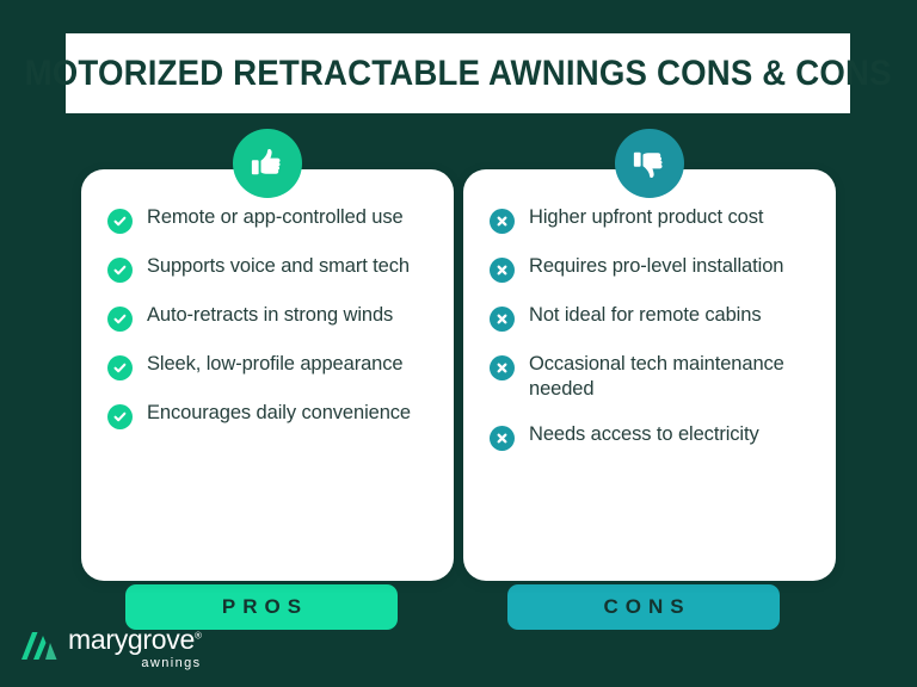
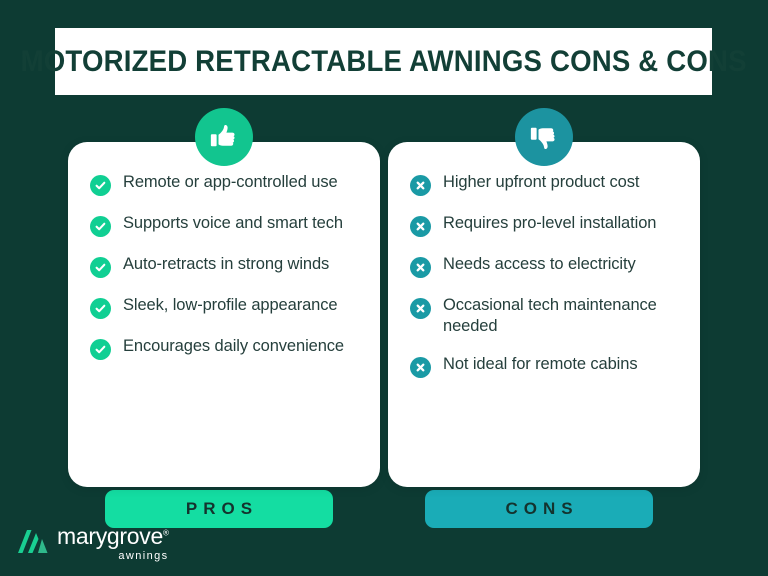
  MOTORIZED RETRACTABLE AWNINGS CONS & CONS
  PROS
  Remote or app-controlled use
  Supports voice and smart tech
  Auto-retracts in strong winds
  Sleek, low-profile appearance
  Encourages daily convenience
  CONS
  Higher upfront product cost
  Requires pro-level installation
- Not ideal for remote cabins
+ Needs access to electricity
  Occasional tech maintenance needed
- Needs access to electricity
+ Not ideal for remote cabins
  marygrove®
  awnings
